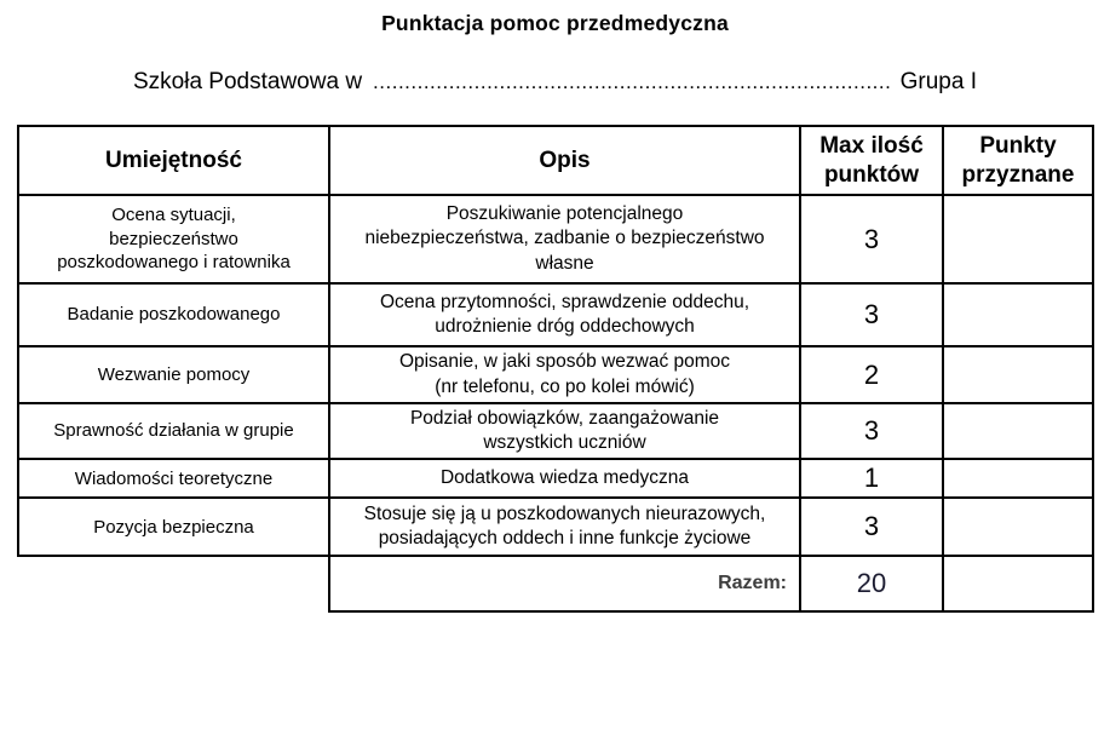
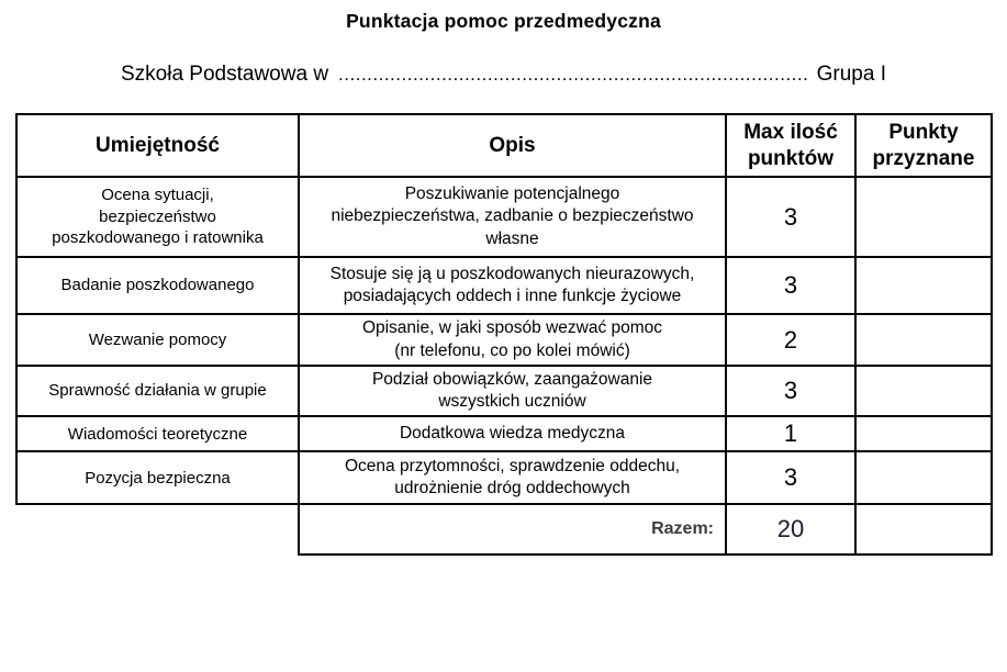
  Punktacja pomoc przedmedyczna
  Szkoła Podstawowa w
  Grupa I
  Umiejętność	Opis	Max ilość punktów	Punkty przyznane
  Ocena sytuacji, bezpieczeństwo poszkodowanego i ratownika	Poszukiwanie potencjalnego niebezpieczeństwa, zadbanie o bezpieczeństwo własne	3
- Badanie poszkodowanego	Ocena przytomności, sprawdzenie oddechu, udrożnienie dróg oddechowych	3
+ Badanie poszkodowanego	Stosuje się ją u poszkodowanych nieurazowych, posiadających oddech i inne funkcje życiowe	3
  Wezwanie pomocy	Opisanie, w jaki sposób wezwać pomoc (nr telefonu, co po kolei mówić)	2
  Sprawność działania w grupie	Podział obowiązków, zaangażowanie wszystkich uczniów	3
  Wiadomości teoretyczne	Dodatkowa wiedza medyczna	1
- Pozycja bezpieczna	Stosuje się ją u poszkodowanych nieurazowych, posiadających oddech i inne funkcje życiowe	3
+ Pozycja bezpieczna	Ocena przytomności, sprawdzenie oddechu, udrożnienie dróg oddechowych	3
  	Razem:	20
